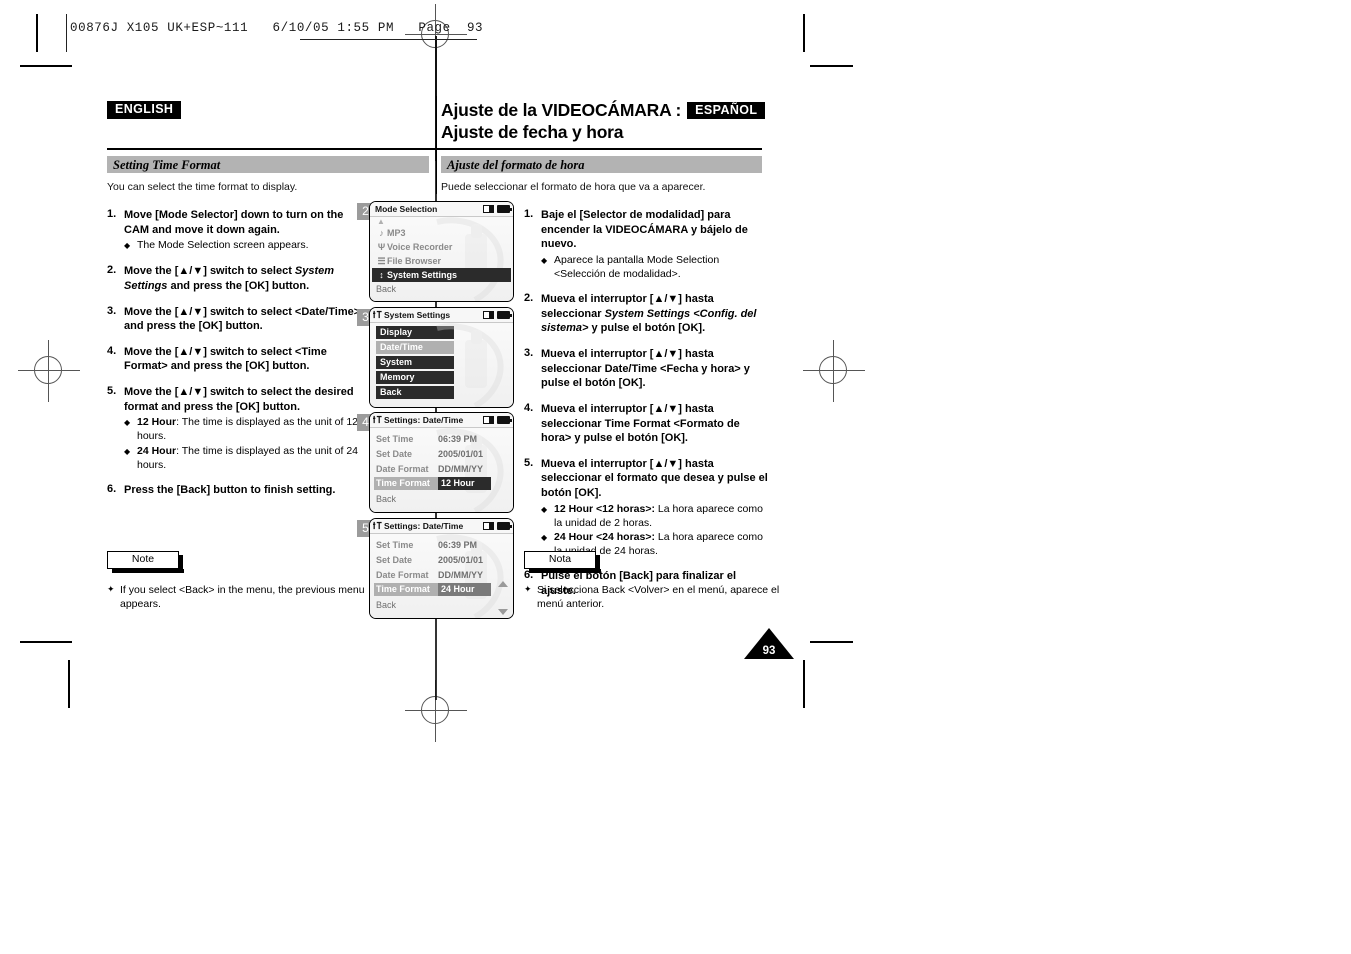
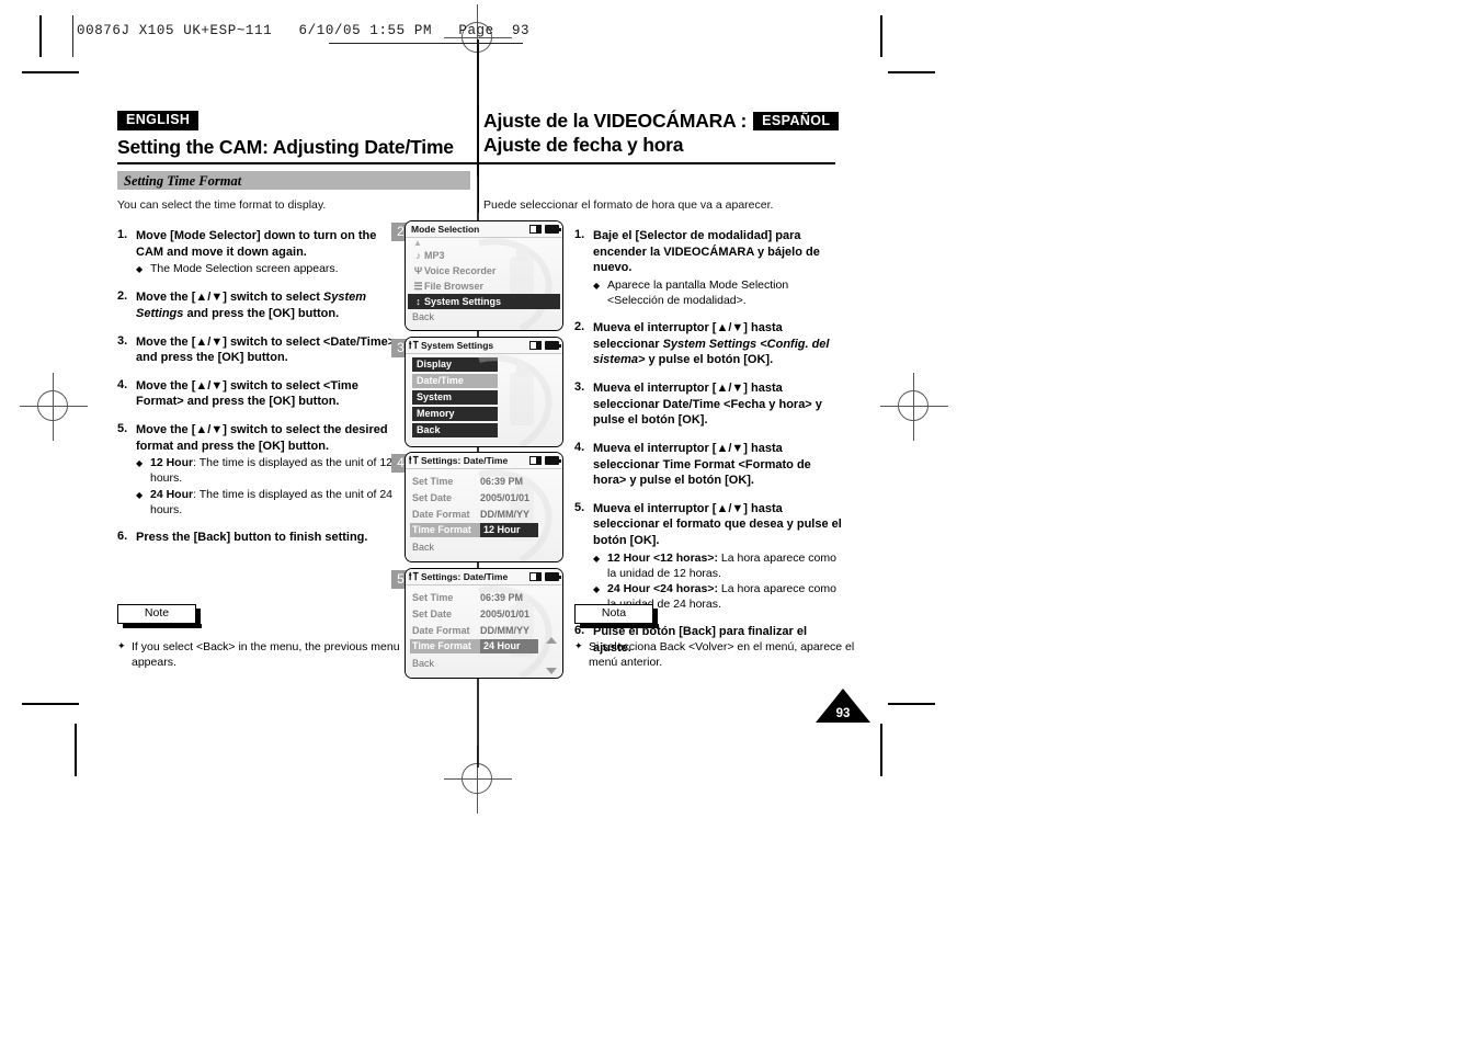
  00876J X105 UK+ESP~111 6/10/05 1:55 PM Page 93
  ENGLISH
+ Setting the CAM: Adjusting Date/Time
  Ajuste de la VIDEOCÁMARA :
  ESPAÑOL
  Ajuste de fecha y hora
  Setting Time Format
  You can select the time format to display.
- Ajuste del formato de hora
  Puede seleccionar el formato de hora que va a aparecer.
  1.
  Move [Mode Selector] down to turn on the CAM and move it down again.
  ◆
  The Mode Selection screen appears.
  2.
  Move the [▲/▼] switch to select System Settings and press the [OK] button.
  3.
  Move the [▲/▼] switch to select <Date/Time and press the [OK] button.
  4.
  Move the [▲/▼] switch to select <Time Format> and press the [OK] button.
  5.
  Move the [▲/▼] switch to select the desired format and press the [OK] button.
  ◆
  12 Hour: The time is displayed as the unit of 12 hours.
  ◆
  24 Hour: The time is displayed as the unit of 24 hours.
  6.
  Press the [Back] button to finish setting.
  1.
  Baje el [Selector de modalidad] para encender la VIDEOCÁMARA y bájelo de nuevo.
  ◆
  Aparece la pantalla Mode Selection <Selección de modalidad>.
  2.
  Mueva el interruptor [▲/▼] hasta seleccionar System Settings <Config. del sistema> y pulse el botón [OK].
  3.
  Mueva el interruptor [▲/▼] hasta seleccionar Date/Time <Fecha y hora> y pulse el botón [OK].
  4.
  Mueva el interruptor [▲/▼] hasta seleccionar Time Format <Formato de hora> y pulse el botón [OK].
  5.
  Mueva el interruptor [▲/▼] hasta seleccionar el formato que desea y pulse el botón [OK].
  ◆
- 12 Hour <12 horas>: La hora aparece como la unidad de 2 horas.
+ 12 Hour <12 horas>: La hora aparece como la unidad de 12 horas.
  ◆
  24 Hour <24 horas>: La hora aparece como de 24 horas.
  6.
  Pulse el botón [Back] para finalizar el ajuste.
  Note
  ✦
  If you select <Back> in the menu, the previous menu appears.
  Nota
  ✦
  Si selecciona Back <Volver> en el menú, aparece el menú anterior.
  2
  Mode Selection
  ▲
  ♪
  MP3
  Ψ
  Voice Recorder
  ☰
  File Browser
  ↕
  System Settings
  Back
  3
  System Settings
  Display
  Date/Time
  System
  Memory
  Back
  4
  Settings: Date/Time
  Set Time
  06:39 PM
  Set Date
  2005/01/01
  Date Format
  DD/MM/YY
  Time Format
  12 Hour
  Back
  5
  Settings: Date/Time
  Set Time
  06:39 PM
  Set Date
  2005/01/01
  Date Format
  DD/MM/YY
  Time Format
  24 Hour
  Back
  93
